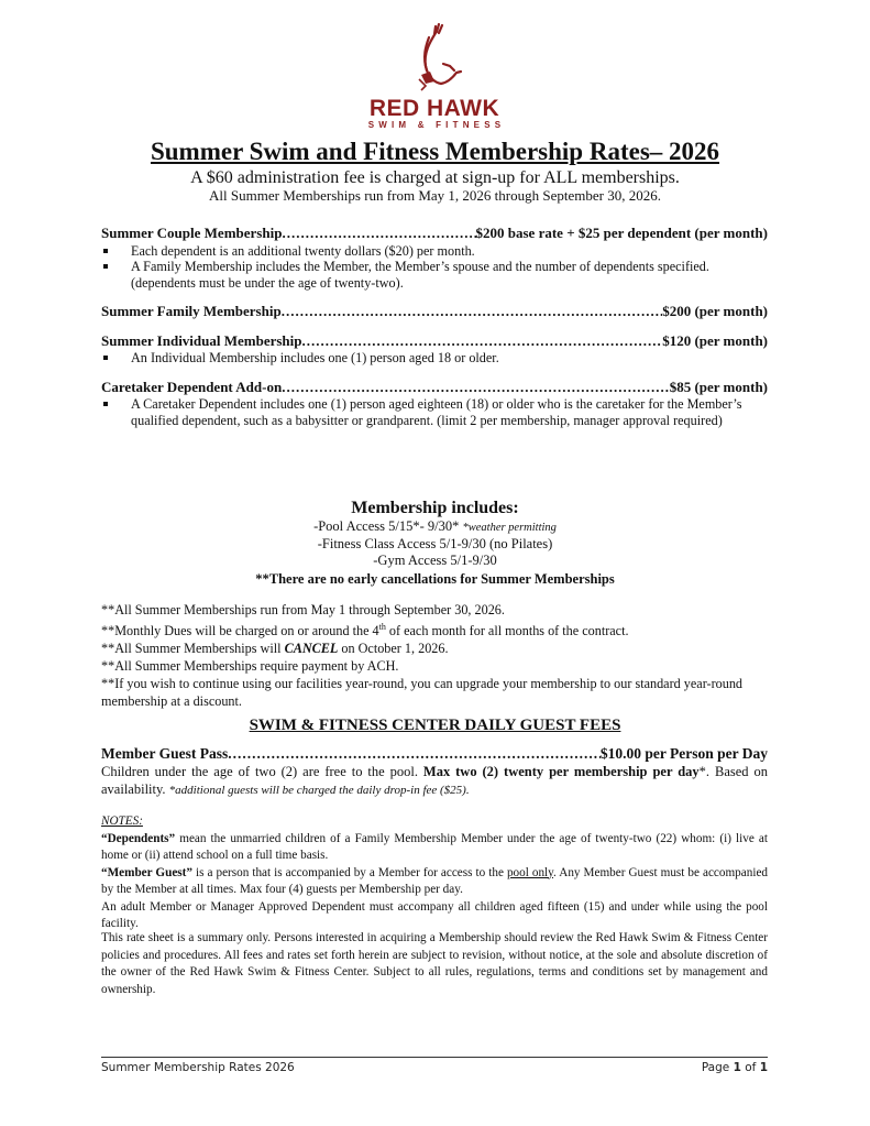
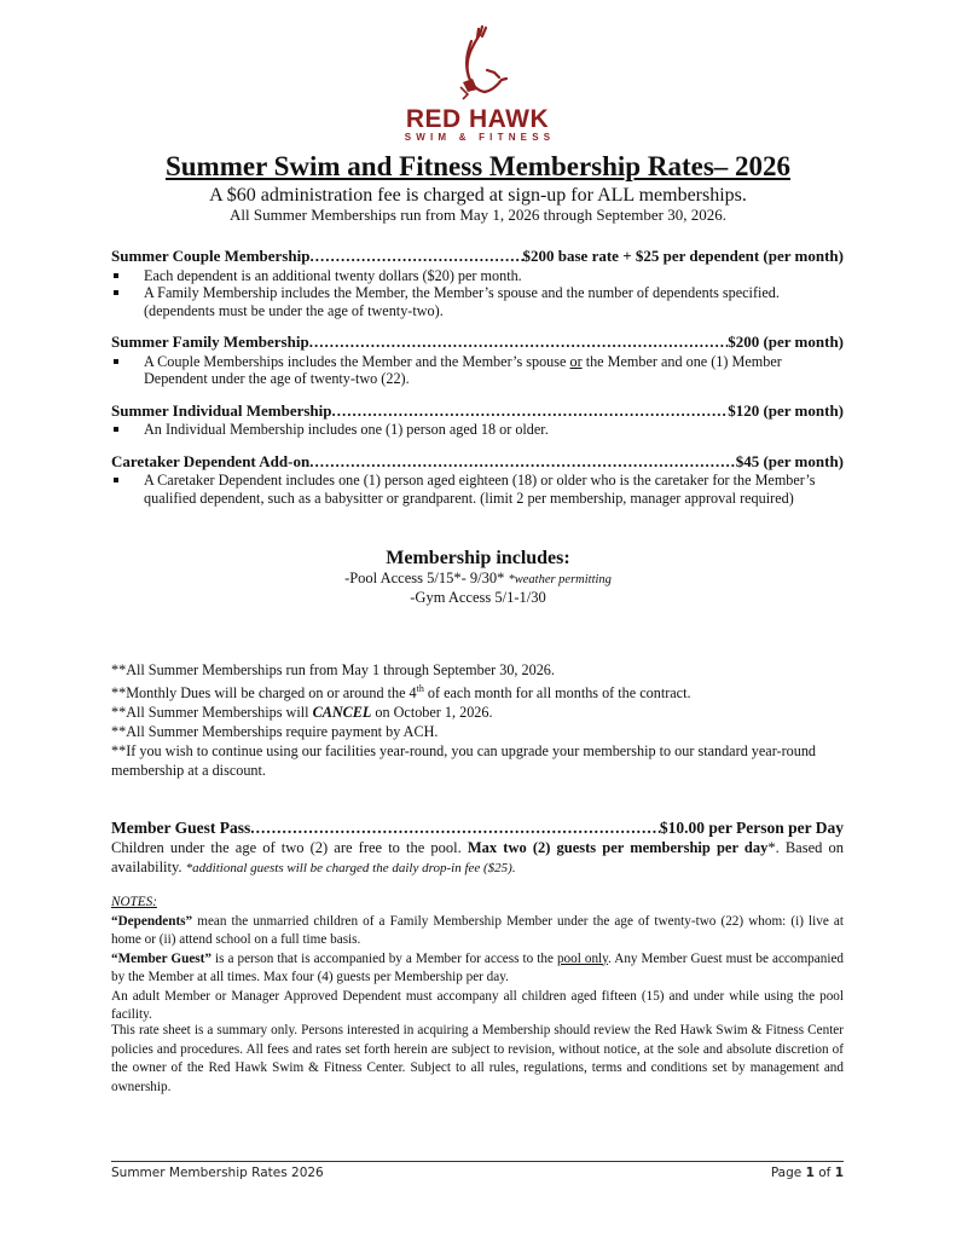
  RED HAWK
  SWIM & FITNESS
  Summer Swim and Fitness Membership Rates– 2026
  A $60 administration fee is charged at sign-up for ALL memberships.
  All Summer Memberships run from May 1, 2026 through September 30, 2026.
  Summer Couple Membership
  $200 base rate + $25 per dependent (per month)
  Each dependent is an additional twenty dollars ($20) per month.
  A Family Membership includes the Member, the Member’s spouse and the number of dependents specified. (dependents must be under the age of twenty-two).
  Summer Family Membership
  $200 (per month)
+ A Couple Memberships includes the Member and the Member’s spouse or the Member and one (1) Member Dependent under the age of twenty-two (22).
  Summer Individual Membership
  $120 (per month)
  An Individual Membership includes one (1) person aged 18 or older.
  Caretaker Dependent Add-on
- $85 (per month)
+ $45 (per month)
  A Caretaker Dependent includes one (1) person aged eighteen (18) or older who is the caretaker for the Member’s qualified dependent, such as a babysitter or grandparent. (limit 2 per membership, manager approval required)
  Membership includes:
  -Pool Access 5/15*- 9/30* *weather permitting
- -Fitness Class Access 5/1-9/30 (no Pilates)
- -Gym Access 5/1-9/30
+ -Gym Access 5/1-1/30
- **There are no early cancellations for Summer Memberships
  **All Summer Memberships run from May 1 through September 30, 2026.
  **Monthly Dues will be charged on or around the 4th of each month for all months of the contract.
  **All Summer Memberships will CANCEL on October 1, 2026.
  **All Summer Memberships require payment by ACH.
  **If you wish to continue using our facilities year-round, you can upgrade your membership to our standard year-round membership at a discount.
- SWIM & FITNESS CENTER DAILY GUEST FEES
  Member Guest Pass
  $10.00 per Person per Day
- Children under the age of two (2) are free to the pool. Max two (2) twenty per membership per day*. Based on availability. *additional guests will be charged the daily drop-in fee ($25).
+ Children under the age of two (2) are free to the pool. Max two (2) guests per membership per day*. Based on availability. *additional guests will be charged the daily drop-in fee ($25).
  NOTES:
  “Dependents” mean the unmarried children of a Family Membership Member under the age of twenty-two (22) whom: (i) live at home or (ii) attend school on a full time basis.
  “Member Guest” is a person that is accompanied by a Member for access to the pool only. Any Member Guest must be accompanied by the Member at all times. Max four (4) guests per Membership per day.
  An adult Member or Manager Approved Dependent must accompany all children aged fifteen (15) and under while using the pool facility.
  This rate sheet is a summary only. Persons interested in acquiring a Membership should review the Red Hawk Swim & Fitness Center policies and procedures. All fees and rates set forth herein are subject to revision, without notice, at the sole and absolute discretion of the owner of the Red Hawk Swim & Fitness Center. Subject to all rules, regulations, terms and conditions set by management and ownership.
  Summer Membership Rates 2026
  Page 1 of 1
